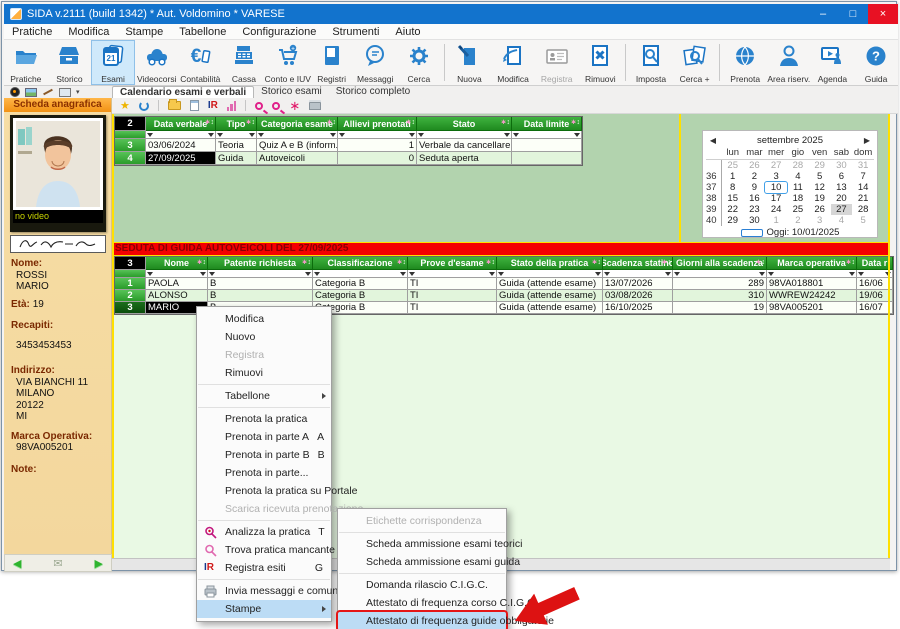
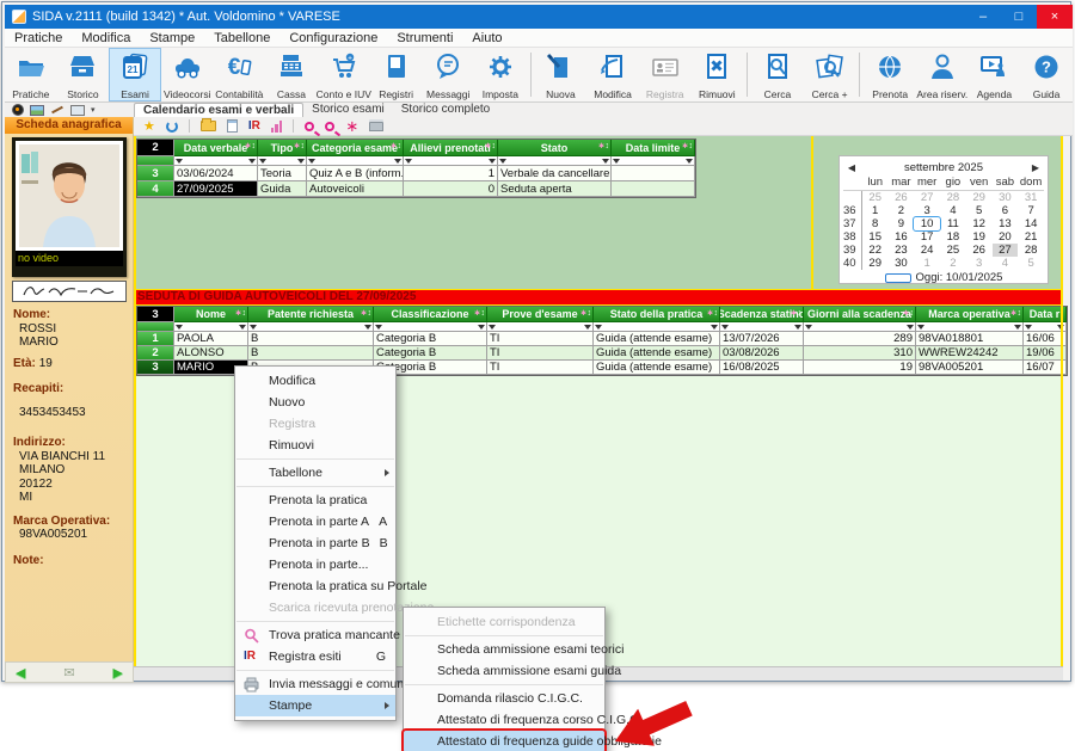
  SIDA v.2111 (build 1342) * Aut. Voldomino * VARESE
  –
  □
  ×
  Pratiche
  Modifica
  Stampe
  Tabellone
  Configurazione
  Strumenti
  Aiuto
  Pratiche
  Storico
  21
  Esami
  Videocorsi
  €
  Contabilità
  Cassa
  Conto e IUV
  Registri
  Messaggi
- Cerca
+ Imposta
  Nuova
  Modifica
  Registra
  Rimuovi
- Imposta
+ Cerca
  Cerca +
  Prenota
  Area riserv.
  Agenda
  ?
  Guida
  Calendario esami e verbali
  Storico esami
  Storico completo
  ★
  IR
  ∗
  Scheda anagrafica
  no video
  Nome:
  ROSSI
  MARIO
  Età: 19
  Recapiti:
  3453453453
  Indirizzo:
  VIA BIANCHI 11
  MILANO
  20122
  MI
  Marca Operativa:
  98VA005201
  Note:
  ◀
  ✉
  ▶
  2
  Data verbale
  Tipo
  Categoria esame
  Allievi prenotati
  Stato
  Data limite
  3
  03/06/2024
  Teoria
  Quiz A e B (inform.
  1
  Verbale da cancellare
  4
  27/09/2025
  Guida
  Autoveicoli
  0
  Seduta aperta
  ◀
  settembre 2025
  ▶
  lun
  mar
  mer
  gio
  ven
  sab
  dom
  25
  26
  27
  28
  29
  30
  31
  36
  1
  2
  3
  4
  5
  6
  7
  37
  8
  9
  10
  11
  12
  13
  14
  38
  15
  16
  17
  18
  19
  20
  21
  39
  22
  23
  24
  25
  26
  27
  28
  40
  29
  30
  1
  2
  3
  4
  5
  Oggi: 10/01/2025
  SEDUTA DI GUIDA AUTOVEICOLI DEL 27/09/2025
  3
  Nome
  Patente richiesta
  Classificazione
  Prove d'esame
  Stato della pratica
  Scadenza statino
  Giorni alla scadenza
  Marca operativa
  Data r
  1
  PAOLA
  B
  Categoria B
  TI
  Guida (attende esame)
  13/07/2026
  289
  98VA018801
  16/06
  2
  ALONSO
  B
  Categoria B
  TI
  Guida (attende esame)
  03/08/2026
  310
  WWREW24242
  19/06
  3
  MARIO
  egoria B
  TI
  Guida (attende esame)
- 16/10/2025
+ 16/08/2025
  19
  98VA005201
  16/07
  Modifica
  Nuovo
  Registra
  Rimuovi
  Tabellone
  Prenota la pratica
  Prenota in parte A
  A
  Prenota in parte B
  B
  Prenota in parte...
  Prenota la pratica su Portale
  Scarica ricevuta prenota
- Analizza la pratica
- T
  Trova pratica mancante
  IR
  Registra esiti
  G
  Invia messaggi e comun
  Stampe
  Etichette corrispondenza
  Scheda ammissione esami teorici
  Scheda ammissione esami guida
  Domanda rilascio C.I.G.C.
  Attestato di frequenza corso C.I.G.
  Attestato di frequenza guide obbie
